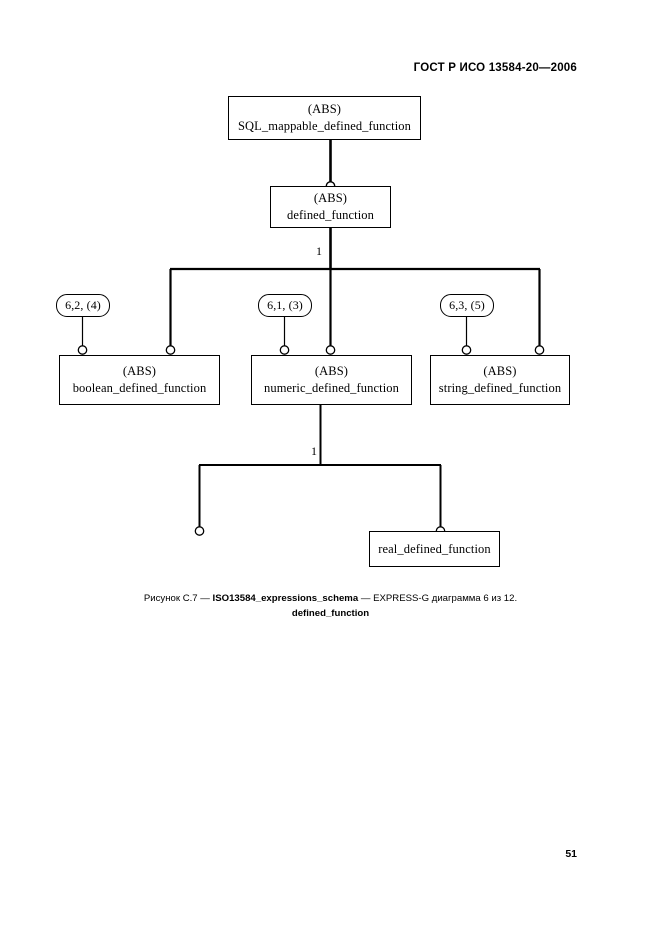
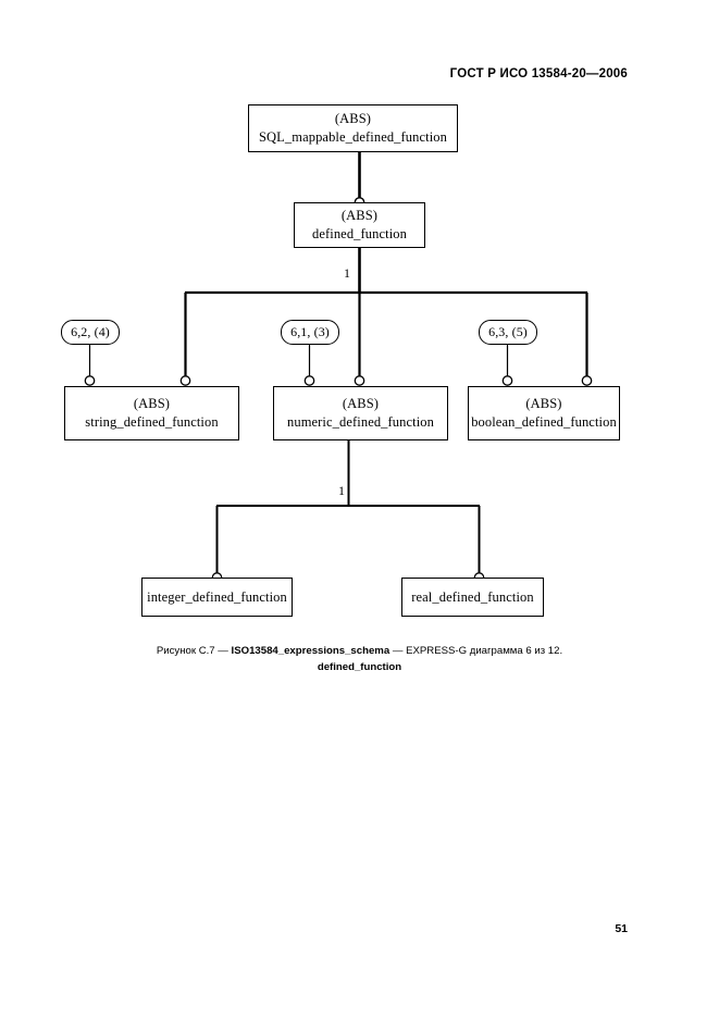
  ГОСТ Р ИСО 13584-20—2006
  1
  1
  (ABS)
  SQL_mappable_defined_function
  (ABS)
  defined_function
  (ABS)
- boolean_defined_function
+ string_defined_function
  (ABS)
  numeric_defined_function
  (ABS)
- string_defined_function
+ boolean_defined_function
+ integer_defined_function
  real_defined_function
  6,2, (4)
  6,1, (3)
  6,3, (5)
  Рисунок С.7 — ISO13584_expressions_schema — EXPRESS-G диаграмма 6 из 12.
  defined_function
  51
